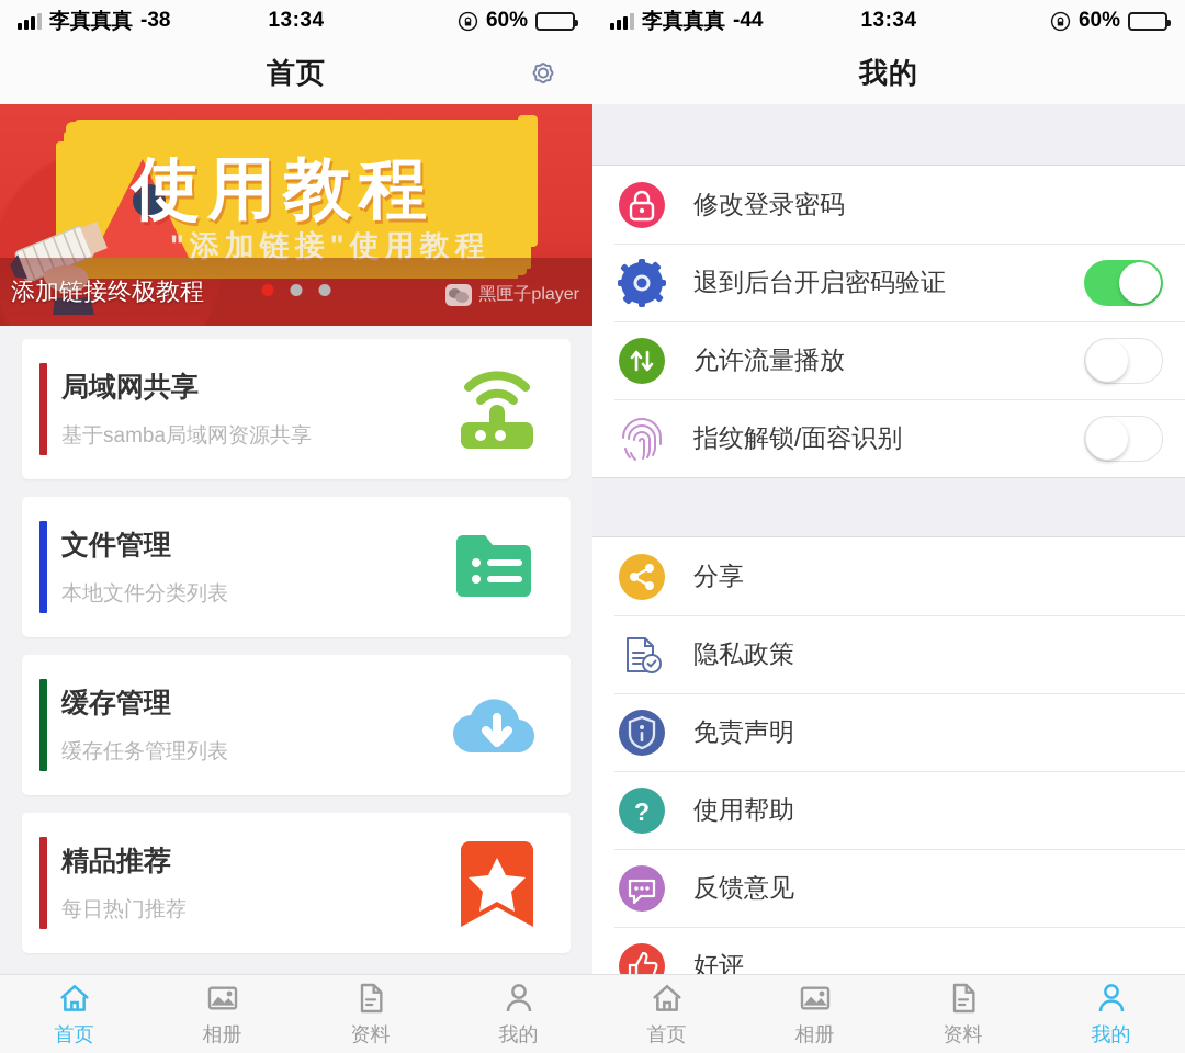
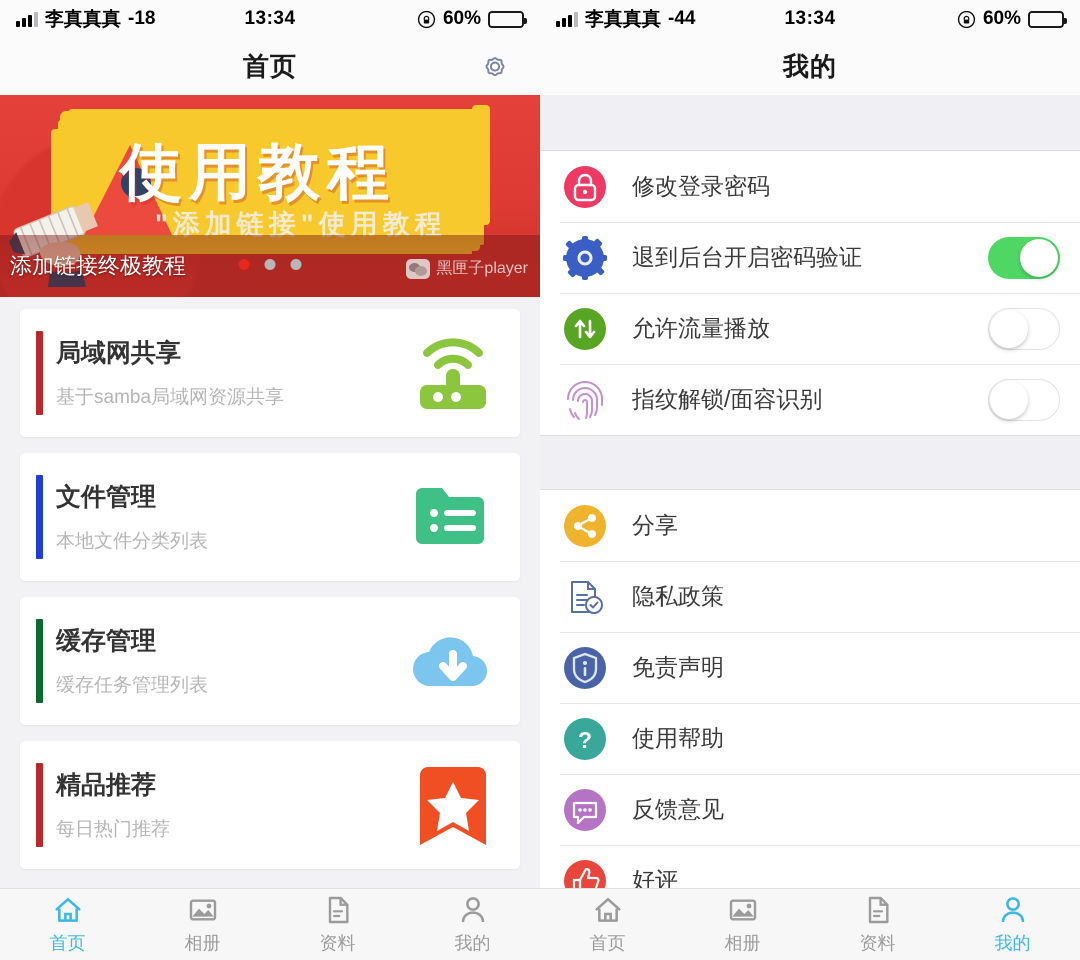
  李真真真
- -38
+ -18
  13:34
  60%
  首页
  使用教程
  "添加链接"使用教程
  添加链接终极教程
  黑匣子player
  局域网共享
  基于samba局域网资源共享
  文件管理
  本地文件分类列表
  缓存管理
  缓存任务管理列表
  精品推荐
  每日热门推荐
  首页
  相册
  资料
  我的
  李真真真
  -44
  13:34
  60%
  我的
  修改登录密码
  退到后台开启密码验证
  允许流量播放
  指纹解锁/面容识别
  分享
  隐私政策
  免责声明
  ?
  使用帮助
  反馈意见
  好评
  首页
  相册
  资料
  我的
